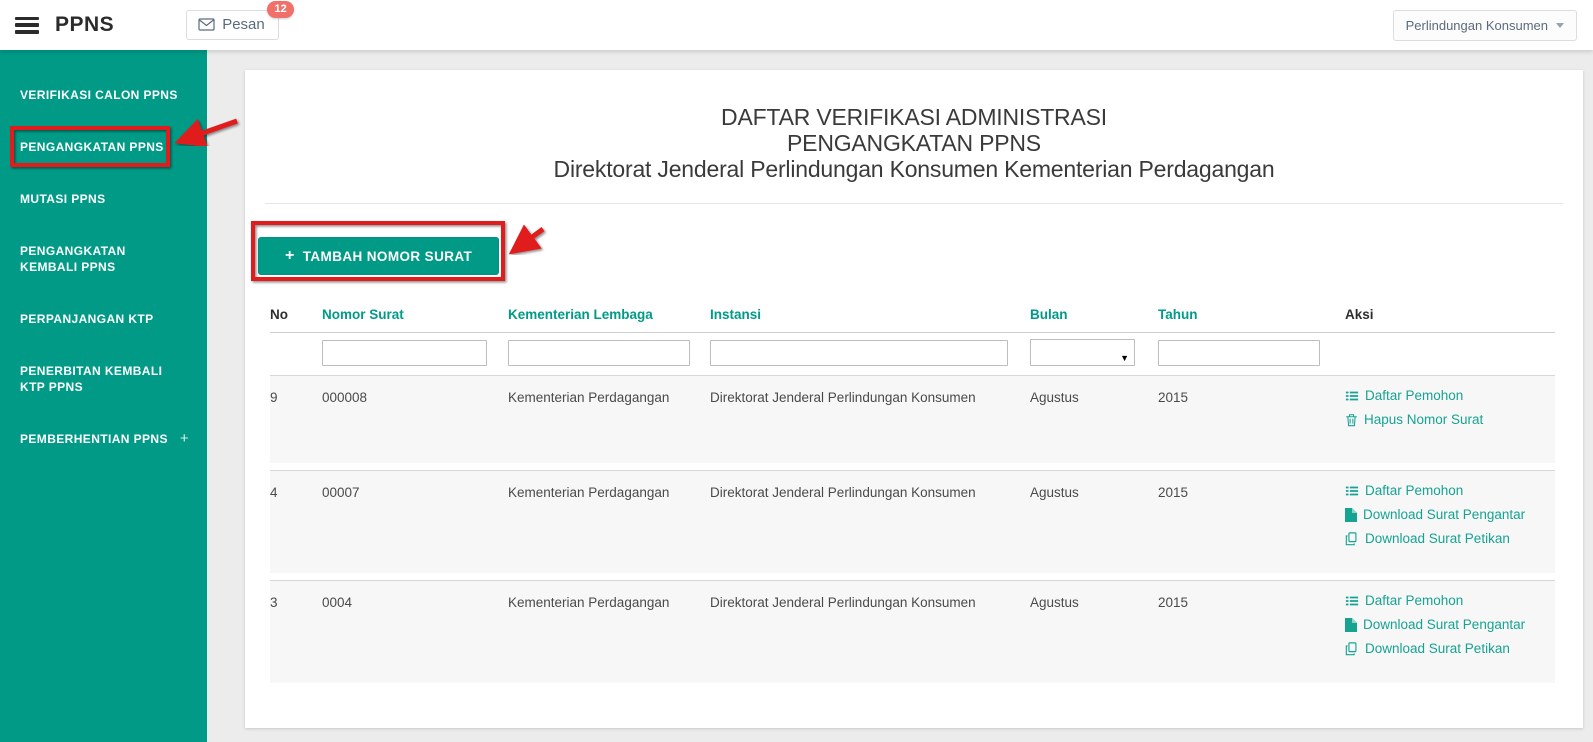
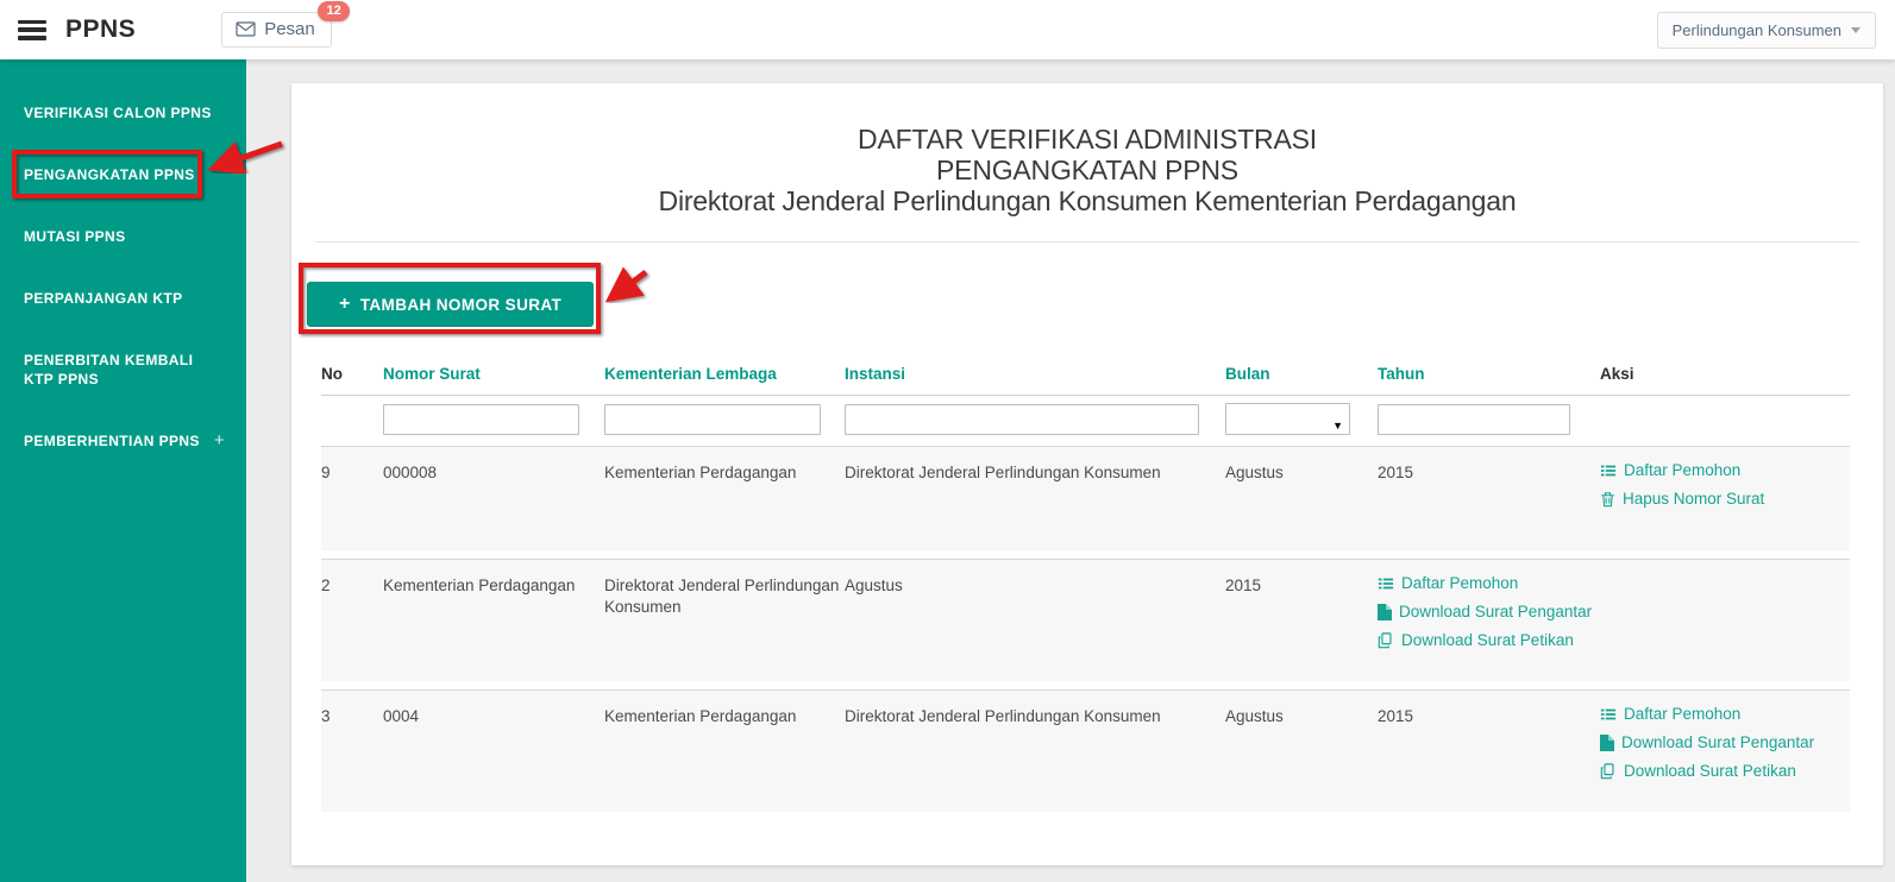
  PPNS
  Pesan
  12
  Perlindungan Konsumen
  VERIFIKASI CALON PPNS
  PENGANGKATAN PPNS
  MUTASI PPNS
- PENGANGKATAN KEMBALI PPNS
  PERPANJANGAN KTP
  PENERBITAN KEMBALI KTP PPNS
  PEMBERHENTIAN PPNS
  +
  DAFTAR VERIFIKASI ADMINISTRASI
  PENGANGKATAN PPNS
  Direktorat Jenderal Perlindungan Konsumen Kementerian Perdagangan
  +
  TAMBAH NOMOR SURAT
  No
  Nomor Surat
  Kementerian Lembaga
  Instansi
  Bulan
  Tahun
  Aksi
  ▼
  9
  000008
  Kementerian Perdagangan
  Direktorat Jenderal Perlindungan Konsumen
  Agustus
  2015
  Daftar Pemohon
  Hapus Nomor Surat
- 4
+ 2
- 00007
  Kementerian Perdagangan
  Direktorat Jenderal Perlindungan Konsumen
  Agustus
  2015
  Daftar Pemohon
  Download Surat Pengantar
  Download Surat Petikan
  3
  0004
  Kementerian Perdagangan
  Direktorat Jenderal Perlindungan Konsumen
  Agustus
  2015
  Daftar Pemohon
  Download Surat Pengantar
  Download Surat Petikan
